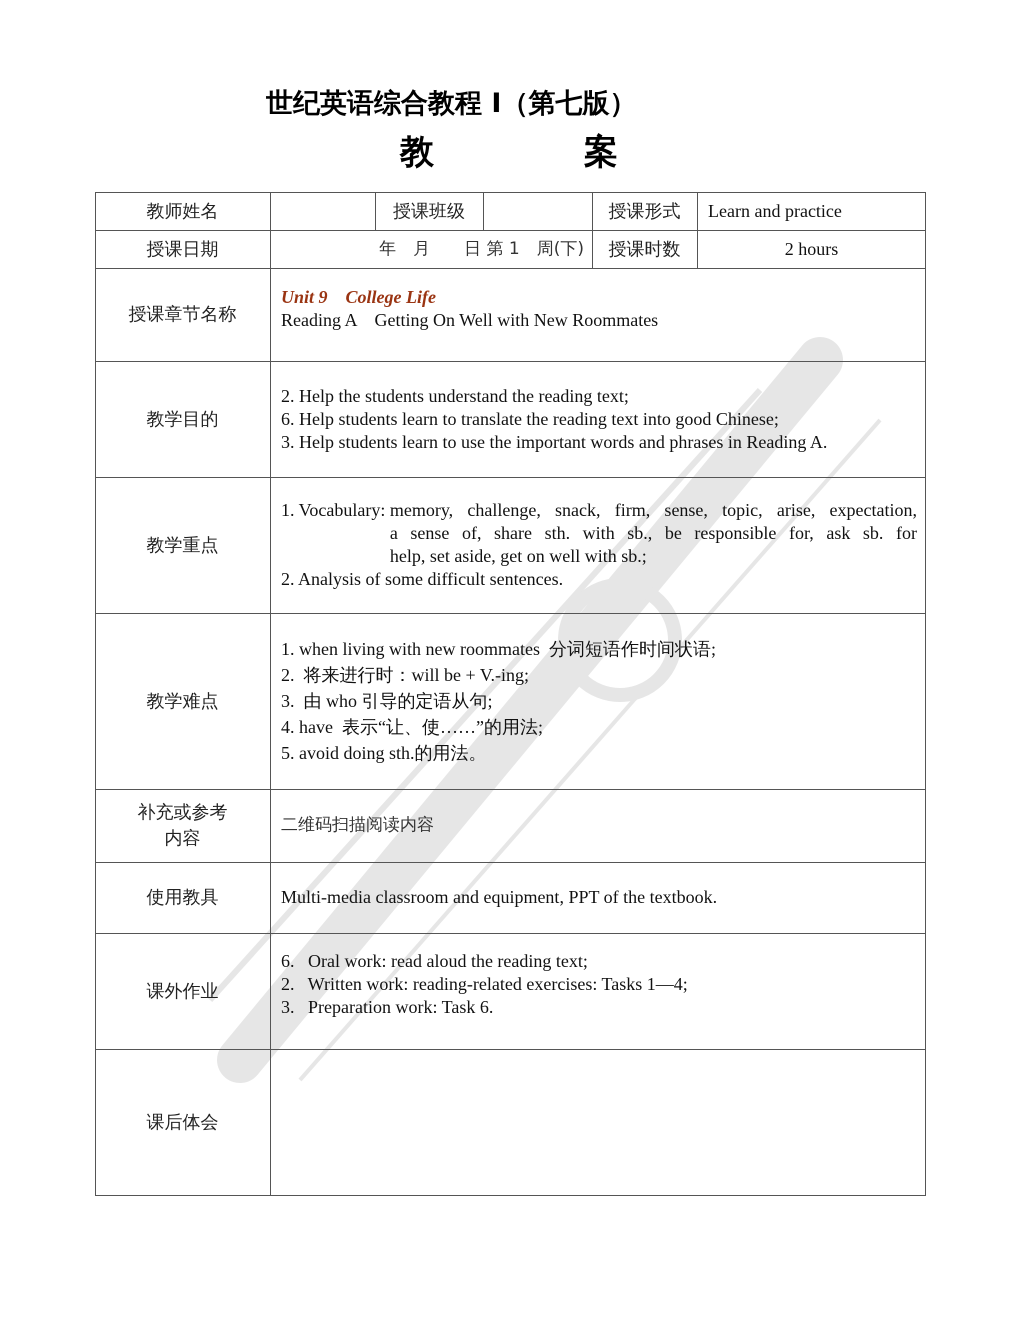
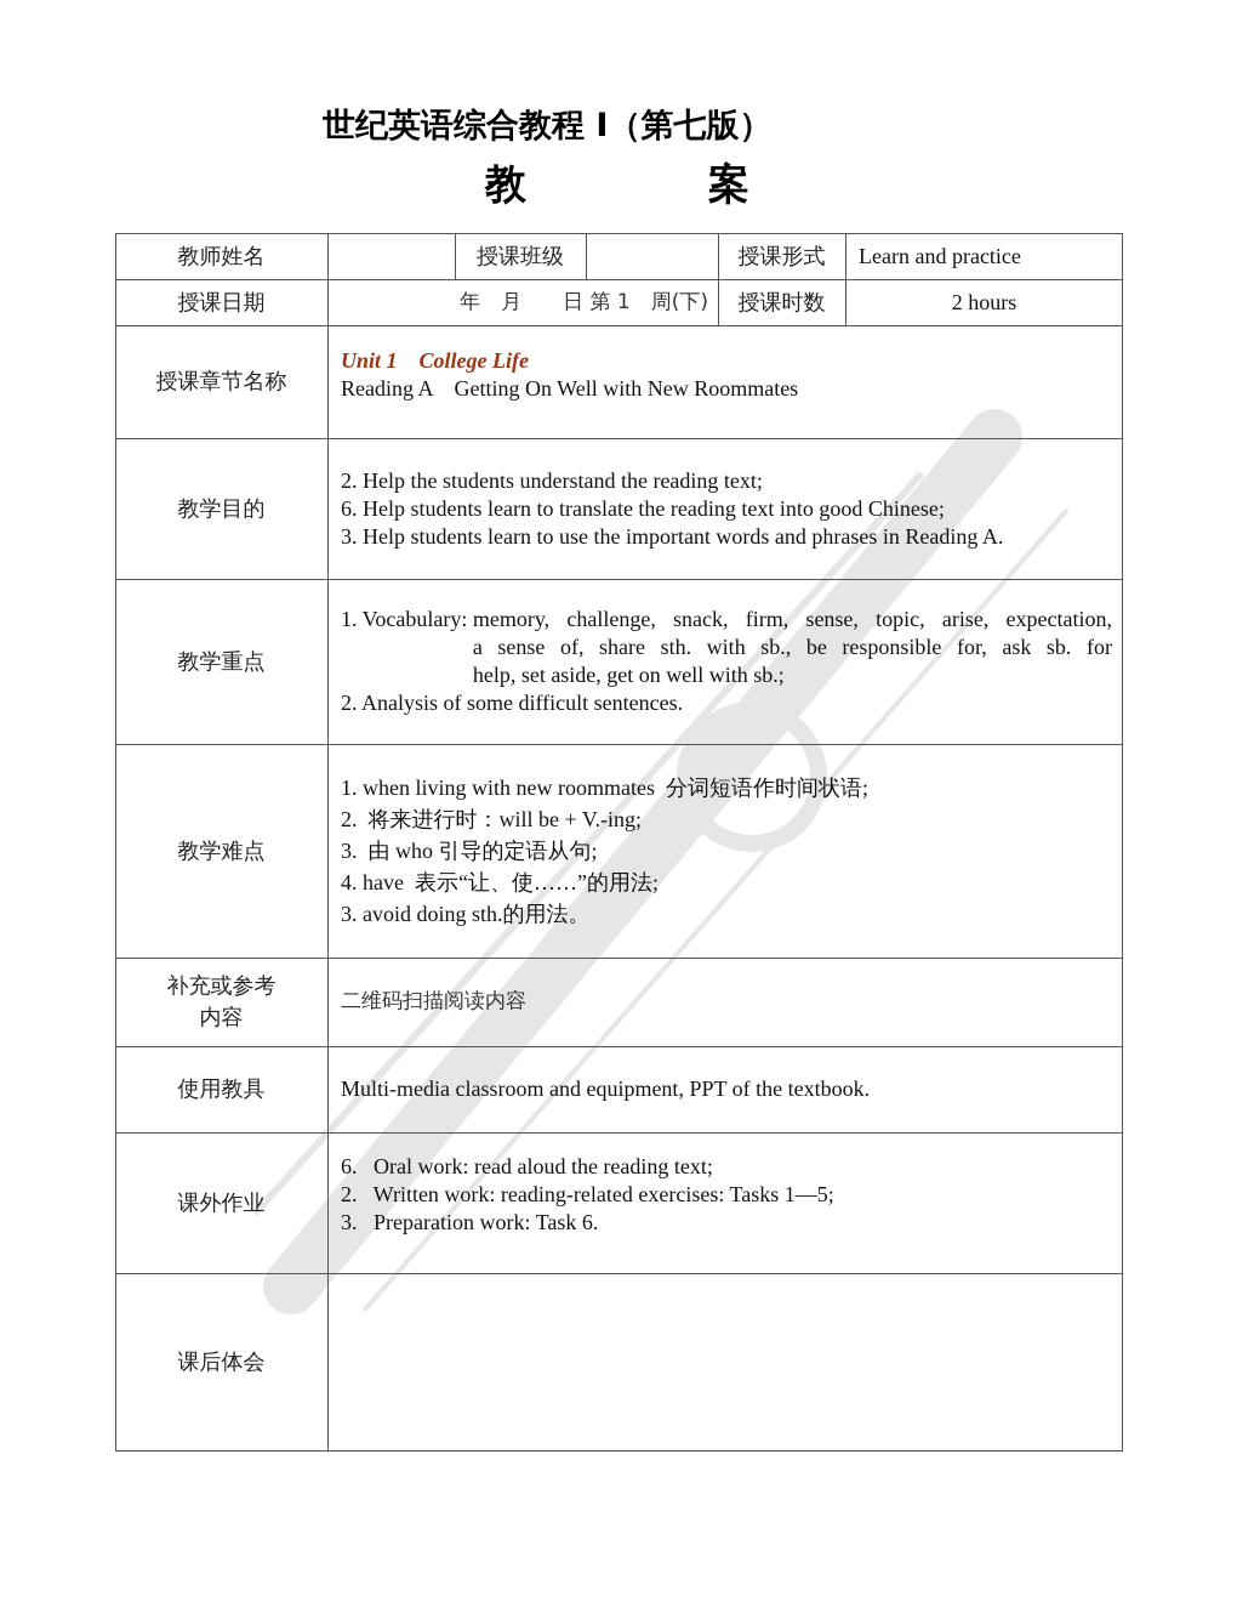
  世纪英语综合教程 I（第七版）
  教
  案
  教师姓名
  授课班级
  授课形式
  Learn and practice
  授课日期
  年 月 日 第 1 周(下)
  授课时数
  2 hours
  授课章节名称
- Unit 9 College Life
+ Unit 1 College Life
  Reading A Getting On Well with New Roommates
  教学目的
  2. Help the students understand the reading text;
  6. Help students learn to translate the reading text into good Chinese;
  3. Help students learn to use the important words and phrases in Reading A.
  教学重点
  1. Vocabulary:
  memory, challenge, snack, firm, sense, topic, arise, expectation,
  a sense of, share sth. with sb., be responsible for, ask sb. for
  help, set aside, get on well with sb.;
  2. Analysis of some difficult sentences.
  教学难点
  1. when living with new roommates 分词短语作时间状语;
  2. 将来进行时：will be + V.-ing;
  3. 由 who 引导的定语从句;
  4. have 表示“让、使……”的用法;
- 5. avoid doing sth.的用法。
+ 3. avoid doing sth.的用法。
  补充或参考
  内容
  二维码扫描阅读内容
  使用教具
  Multi-media classroom and equipment, PPT of the textbook.
  课外作业
  6. Oral work: read aloud the reading text;
- 2. Written work: reading-related exercises: Tasks 1—4;
+ 2. Written work: reading-related exercises: Tasks 1—5;
  3. Preparation work: Task 6.
  课后体会
